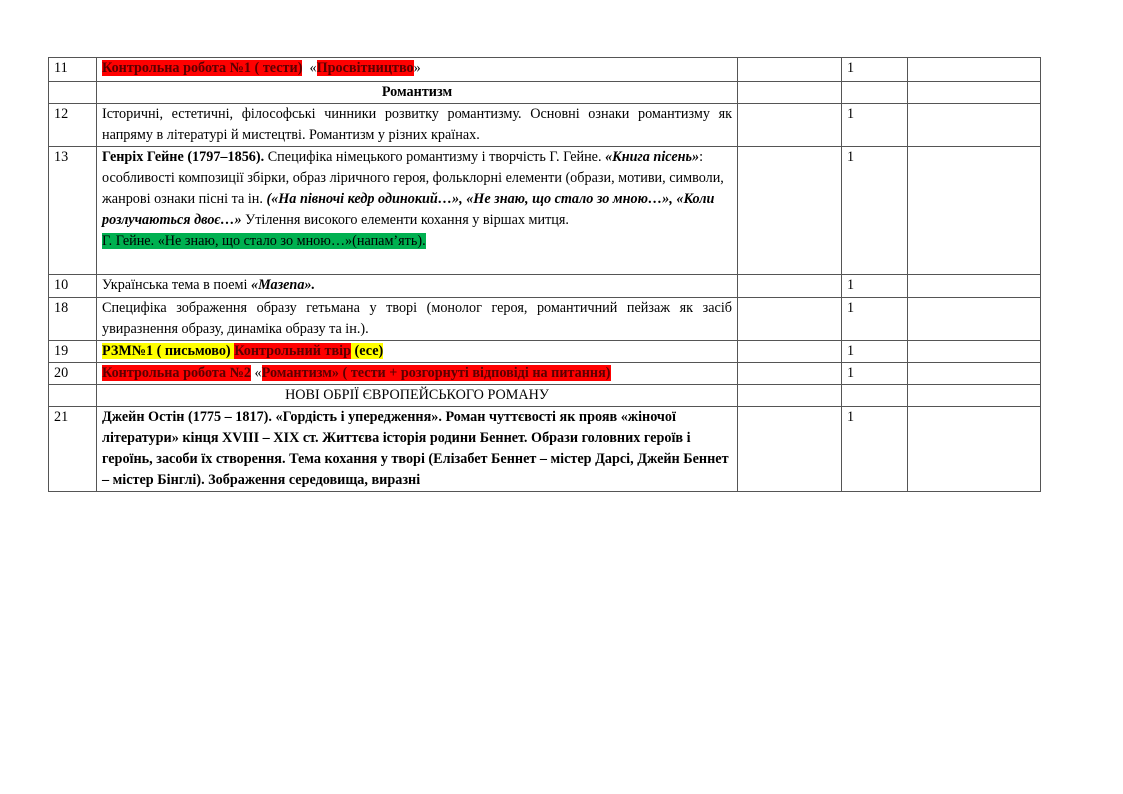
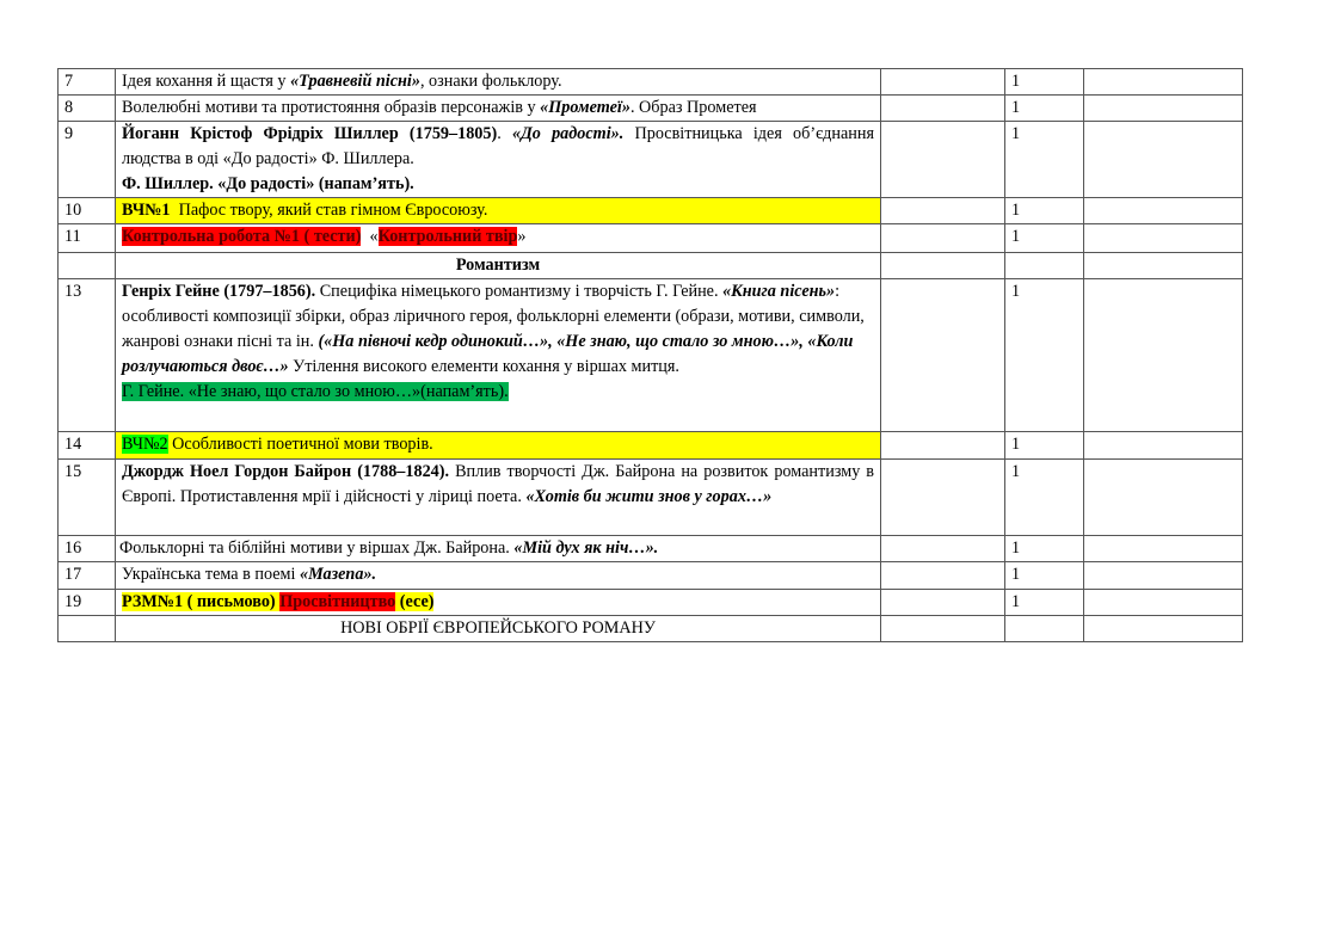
+ 7	Ідея кохання й щастя у «Травневій пісні», ознаки фольклору.		1
+ 8	Волелюбні мотиви та протистояння образів персонажів у «Прометеї». Образ Прометея		1
+ 9	Йоганн Крістоф Фрідріх Шиллер (1759–1805). «До радості». Просвітницька ідея об’єднання людства в оді «До радості» Ф. Шиллера. Ф. Шиллер. «До радості» (напам’ять).		1
+ 10	ВЧ№1 Пафос твору, який став гімном Євросоюзу.		1
- 11	Контрольна робота №1 ( тести) «Просвітництво»		1
+ 11	Контрольна робота №1 ( тести) «Контрольний твір»		1
  	Романтизм
- 12	Історичні, естетичні, філософські чинники розвитку романтизму. Основні ознаки романтизму як напряму в літературі й мистецтві. Романтизм у різних країнах.		1
  13	Генріх Гейне (1797–1856). Специфіка німецького романтизму і творчість Г. Гейне. «Книга пісень»: особливості композиції збірки, образ ліричного героя, фольклорні елементи (образи, мотиви, символи, жанрові ознаки пісні та ін. («На півночі кедр одинокий…», «Не знаю, що стало зо мною…», «Коли розлучаються двоє…» Утілення високого елементи кохання у віршах митця. Г. Гейне. «Не знаю, що стало зо мною…»(напам’ять).		1
+ 14	ВЧ№2 Особливості поетичної мови творів.		1
+ 15	Джордж Ноел Гордон Байрон (1788–1824). Вплив творчості Дж. Байрона на розвиток романтизму в Європі. Протиставлення мрії і дійсності у ліриці поета. «Хотів би жити знов у горах…»		1
+ 16	Фольклорні та біблійні мотиви у віршах Дж. Байрона. «Мій дух як ніч…».		1
- 10	Українська тема в поемі «Мазепа».		1
+ 17	Українська тема в поемі «Мазепа».		1
- 18	Специфіка зображення образу гетьмана у творі (монолог героя, романтичний пейзаж як засіб увиразнення образу, динаміка образу та ін.).		1
- 19	РЗМ№1 ( письмово) Контрольний твір (есе)		1
+ 19	РЗМ№1 ( письмово) Просвітництво (есе)		1
- 20	Контрольна робота №2 «Романтизм» ( тести + розгорнуті відповіді на питання)		1
  	НОВІ ОБРІЇ ЄВРОПЕЙСЬКОГО РОМАНУ
- 21	Джейн Остін (1775 – 1817). «Гордість і упередження». Роман чуттєвості як прояв «жіночої літератури» кінця XVIII – XIX ст. Життєва історія родини Беннет. Образи головних героїв і героїнь, засоби їх створення. Тема кохання у творі (Елізабет Беннет – містер Дарсі, Джейн Беннет – містер Бінглі). Зображення середовища, виразні		1
